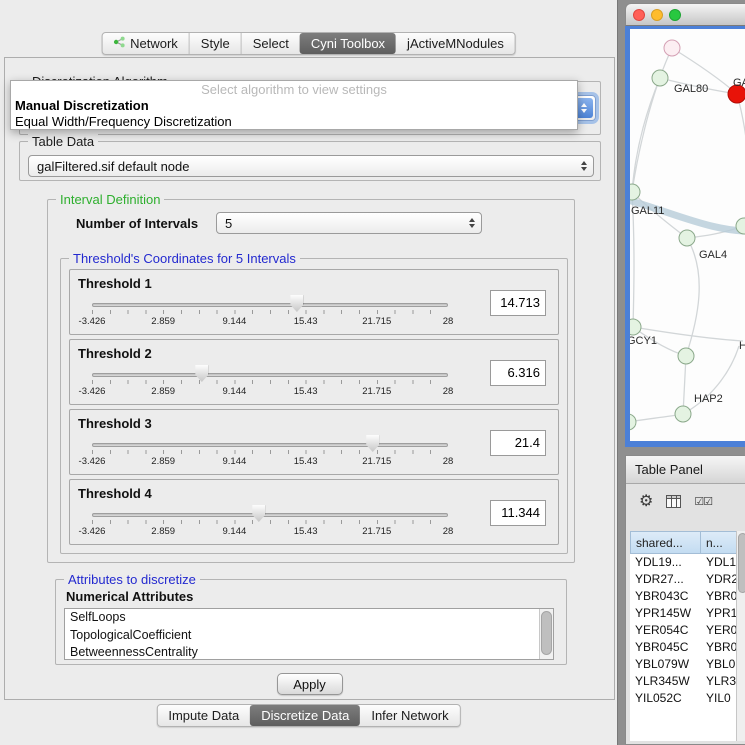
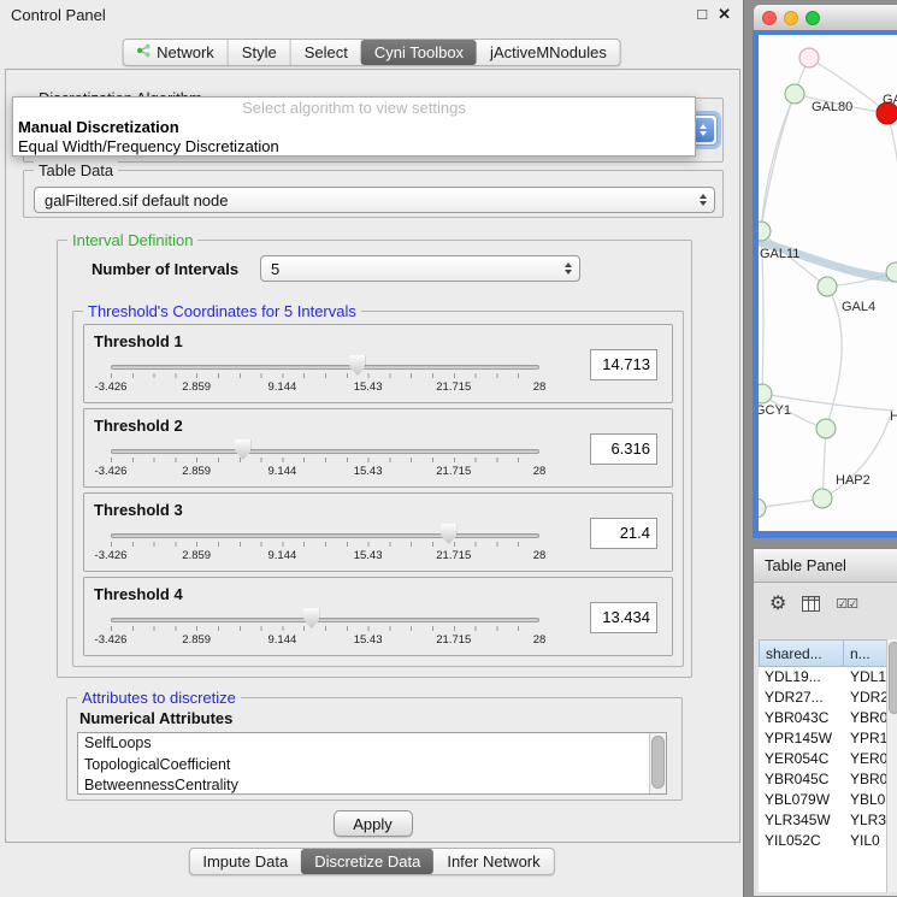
+ Control Panel
+ □
+ ✕
  Network
  Style
  Select
  Cyni Toolbox
  jActiveMNodules
  Table Data
  galFiltered.sif default node
  Interval Definition
  Number of Intervals
  5
  Threshold's Coordinates for 5 Intervals
  Threshold 1
  -3.426
  2.859
  9.144
  15.43
  21.715
  28
  14.713
  Threshold 2
  -3.426
  2.859
  9.144
  15.43
  21.715
  28
  6.316
  Threshold 3
  -3.426
  2.859
  9.144
  15.43
  21.715
  28
  21.4
  Threshold 4
  -3.426
  2.859
  9.144
  15.43
  21.715
  28
- 11.344
+ 13.434
  Attributes to discretize
  Numerical Attributes
  SelfLoops
  TopologicalCoefficient
  BetweennessCentrality
  Apply
  Impute Data
  Discretize Data
  Infer Network
  Select algorithm to view settings
  Manual Discretization
  Equal Width/Frequency Discretization
  GAL80
  GAL11
  GAL4
  GCY1
  HAP2
  H
  Table Panel
  ⚙
  ☑☑
  shared...
  n...
  YDL19...
  YDL1
  YDR27...
  YDR2
  YBR043C
  YBR0
  YPR145W
  YPR1
  YER054C
  YER0
  YBR045C
  YBR0
  YBL079W
  YBL0
  YLR345W
  YLR3
  YIL052C
  YIL0
